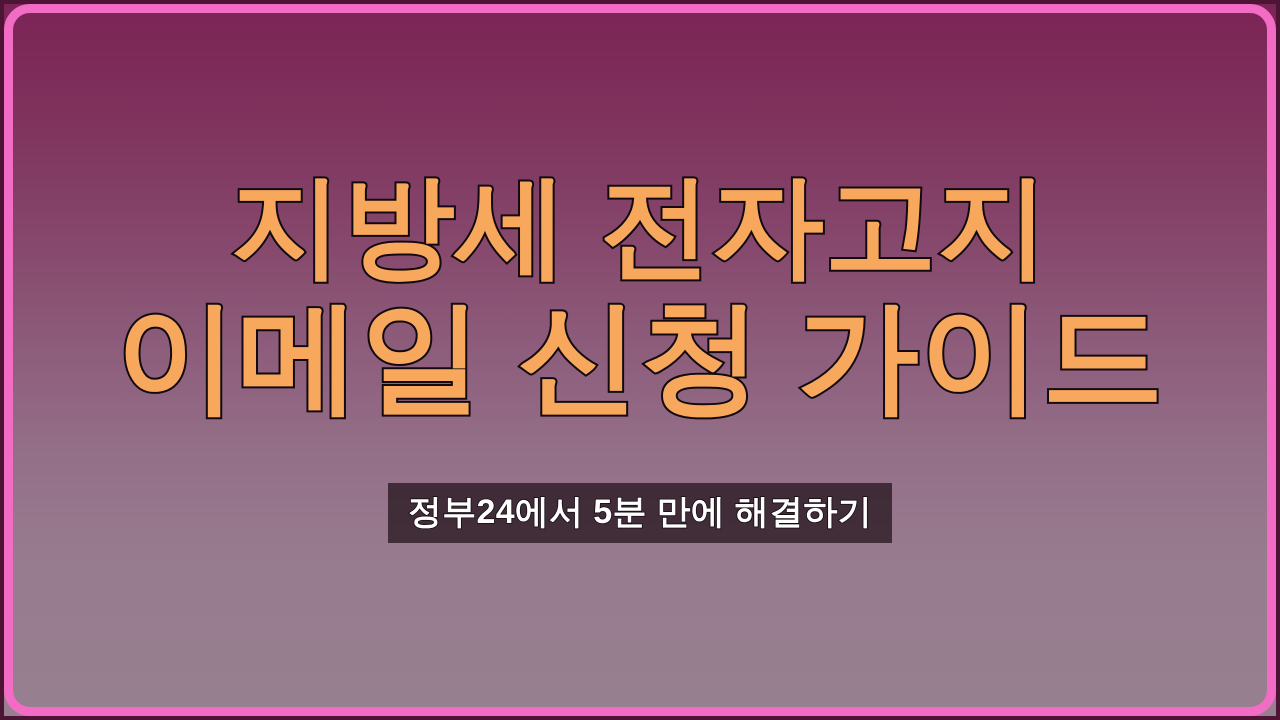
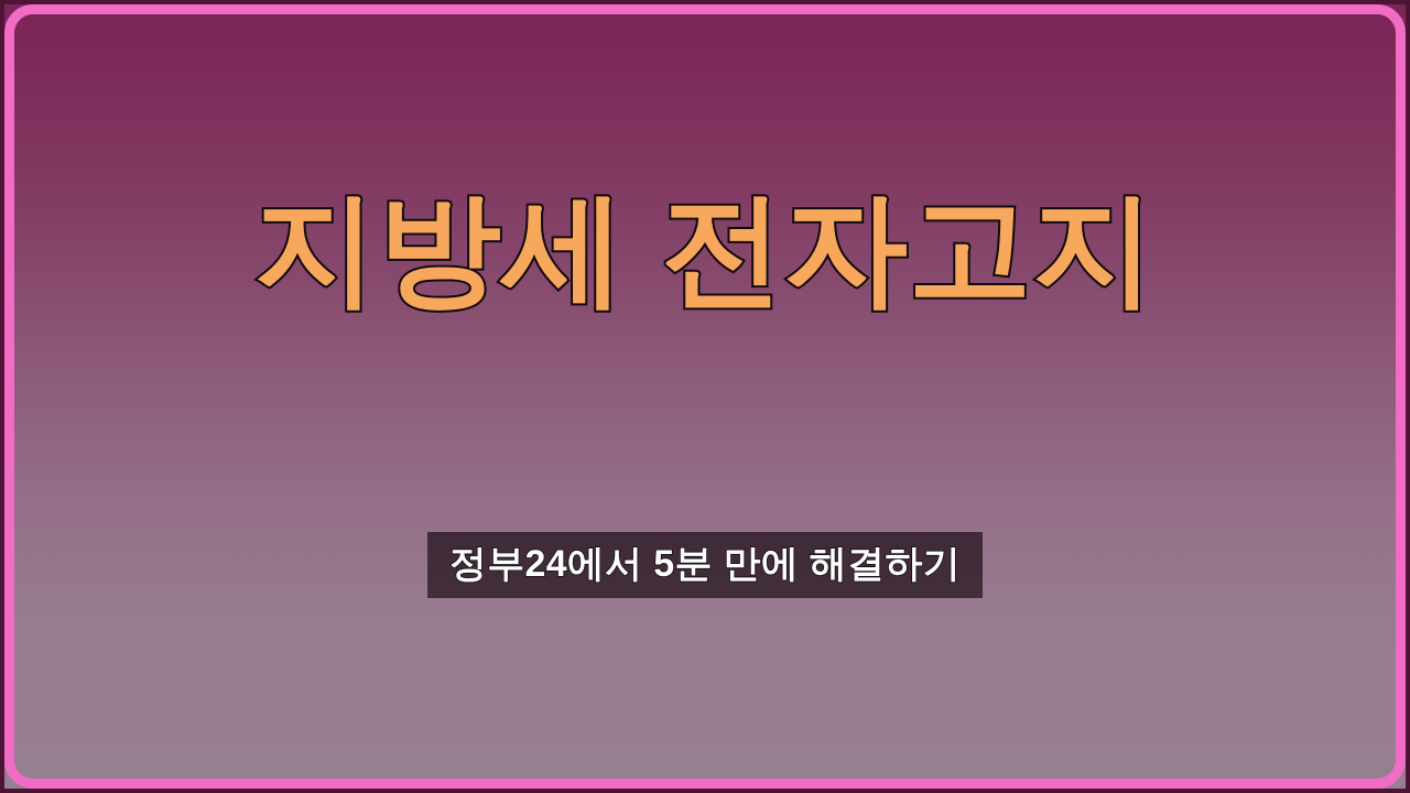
  지방세 전자고지
- 이메일 신청 가이드
  정부24에서 5분 만에 해결하기
